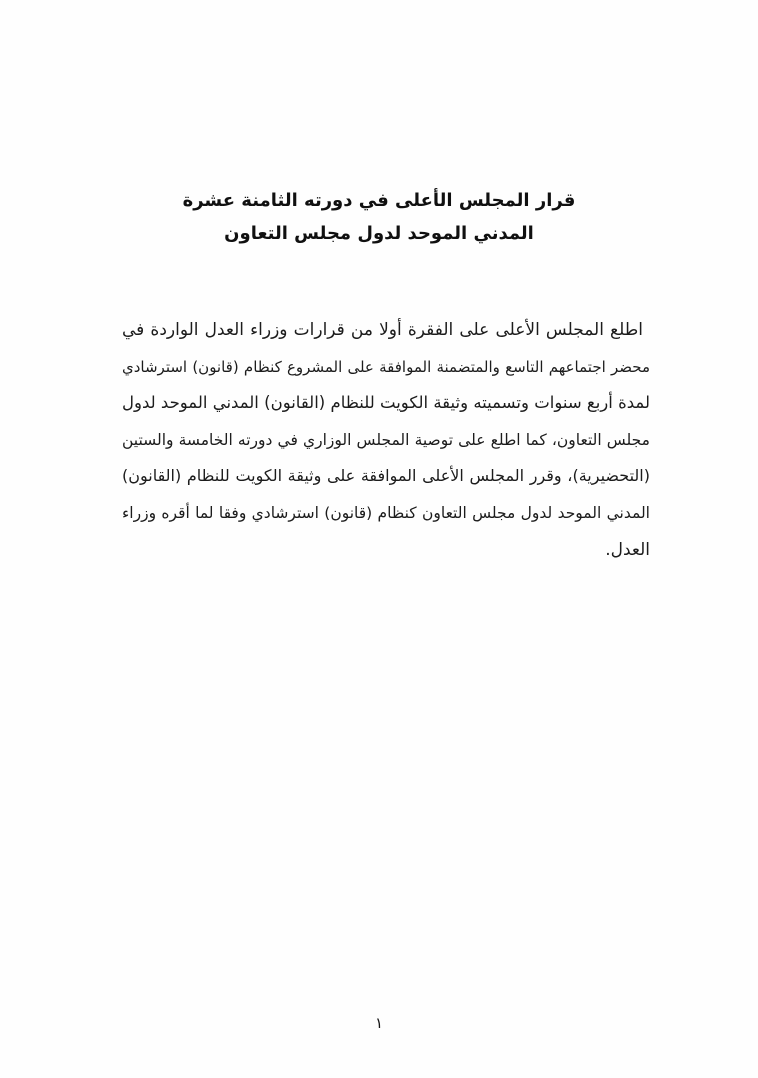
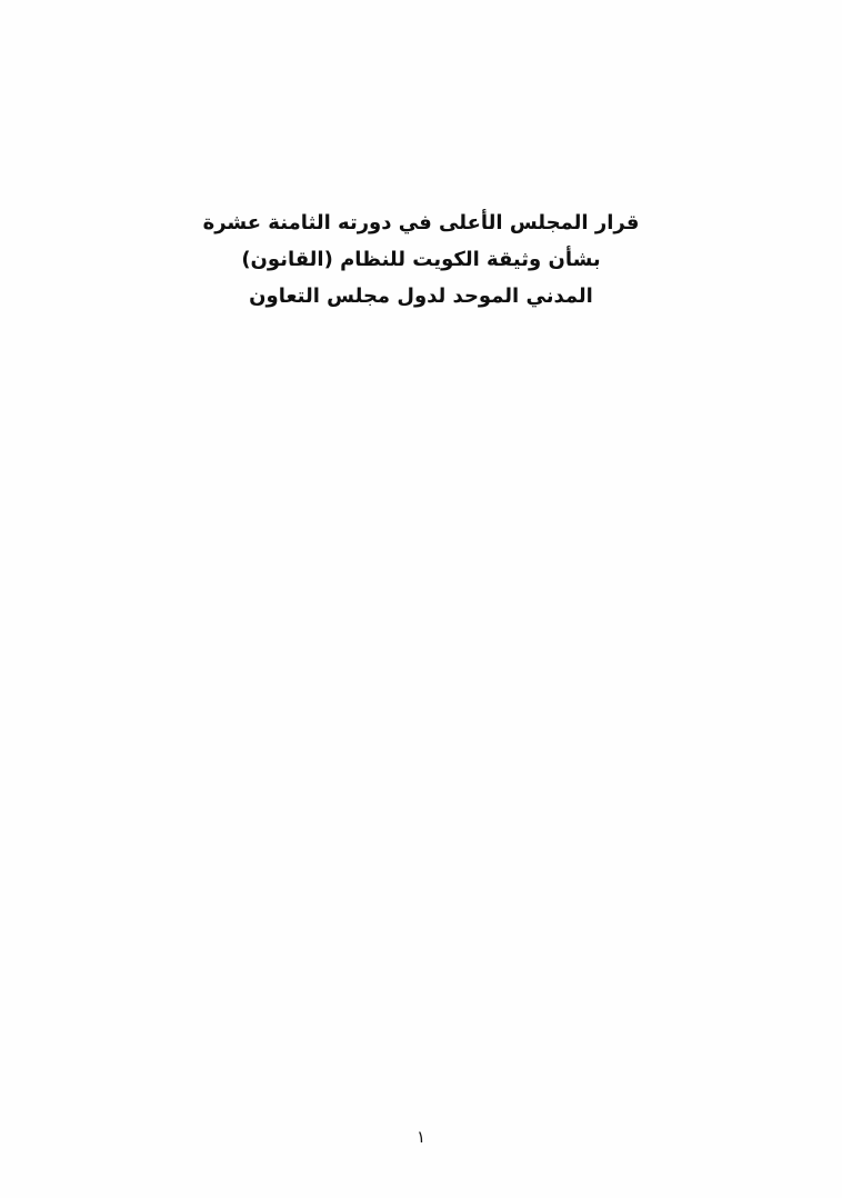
  قرار المجلس الأعلى في دورته الثامنة عشرة
+ بشأن وثيقة الكويت للنظام (القانون)
  المدني الموحد لدول مجلس التعاون
- اطلع المجلس الأعلى على الفقرة أولا من قرارات وزراء العدل الواردة في
- محضر اجتماعهم التاسع والمتضمنة الموافقة على المشروع كنظام (قانون) استرشادي
- لمدة أربع سنوات وتسميته وثيقة الكويت للنظام (القانون) المدني الموحد لدول
- مجلس التعاون، كما اطلع على توصية المجلس الوزاري في دورته الخامسة والستين
- (التحضيرية)، وقرر المجلس الأعلى الموافقة على وثيقة الكويت للنظام (القانون)
- المدني الموحد لدول مجلس التعاون كنظام (قانون) استرشادي وفقا لما أقره وزراء
- العدل.
  ١
